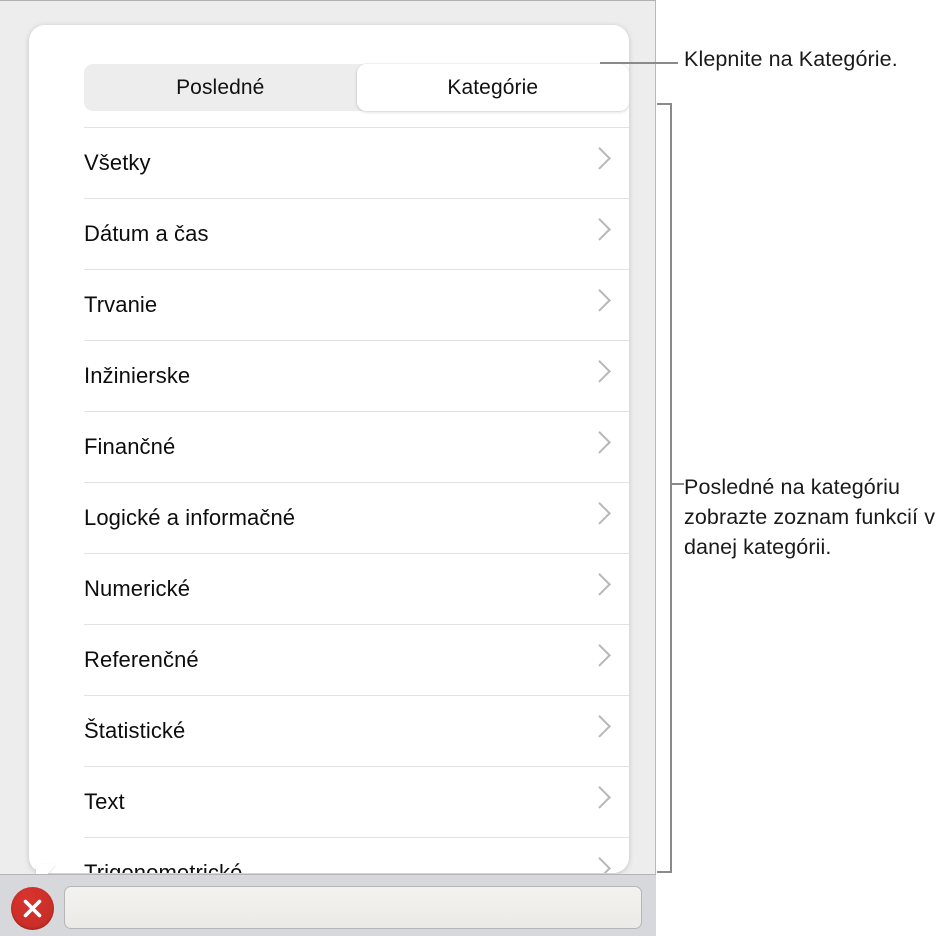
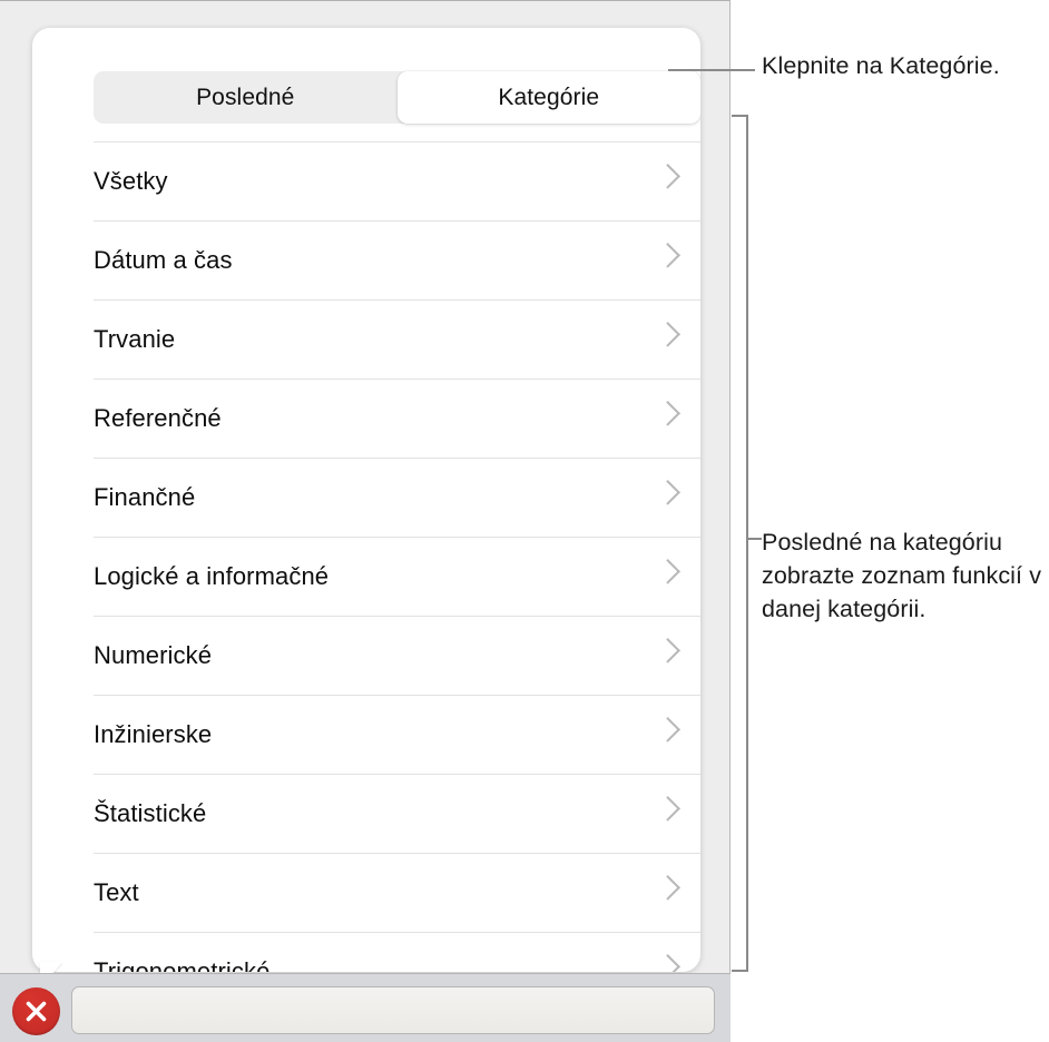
  Posledné
  Kategórie
  Všetky
  Dátum a čas
  Trvanie
- Inžinierske
+ Referenčné
  Finančné
  Logické a informačné
  Numerické
- Referenčné
+ Inžinierske
  Štatistické
  Text
  Trigonometrické
  Klepnite na Kategórie.
  Posledné na kategóriu zobrazte zoznam funkcií v danej kategórii.
